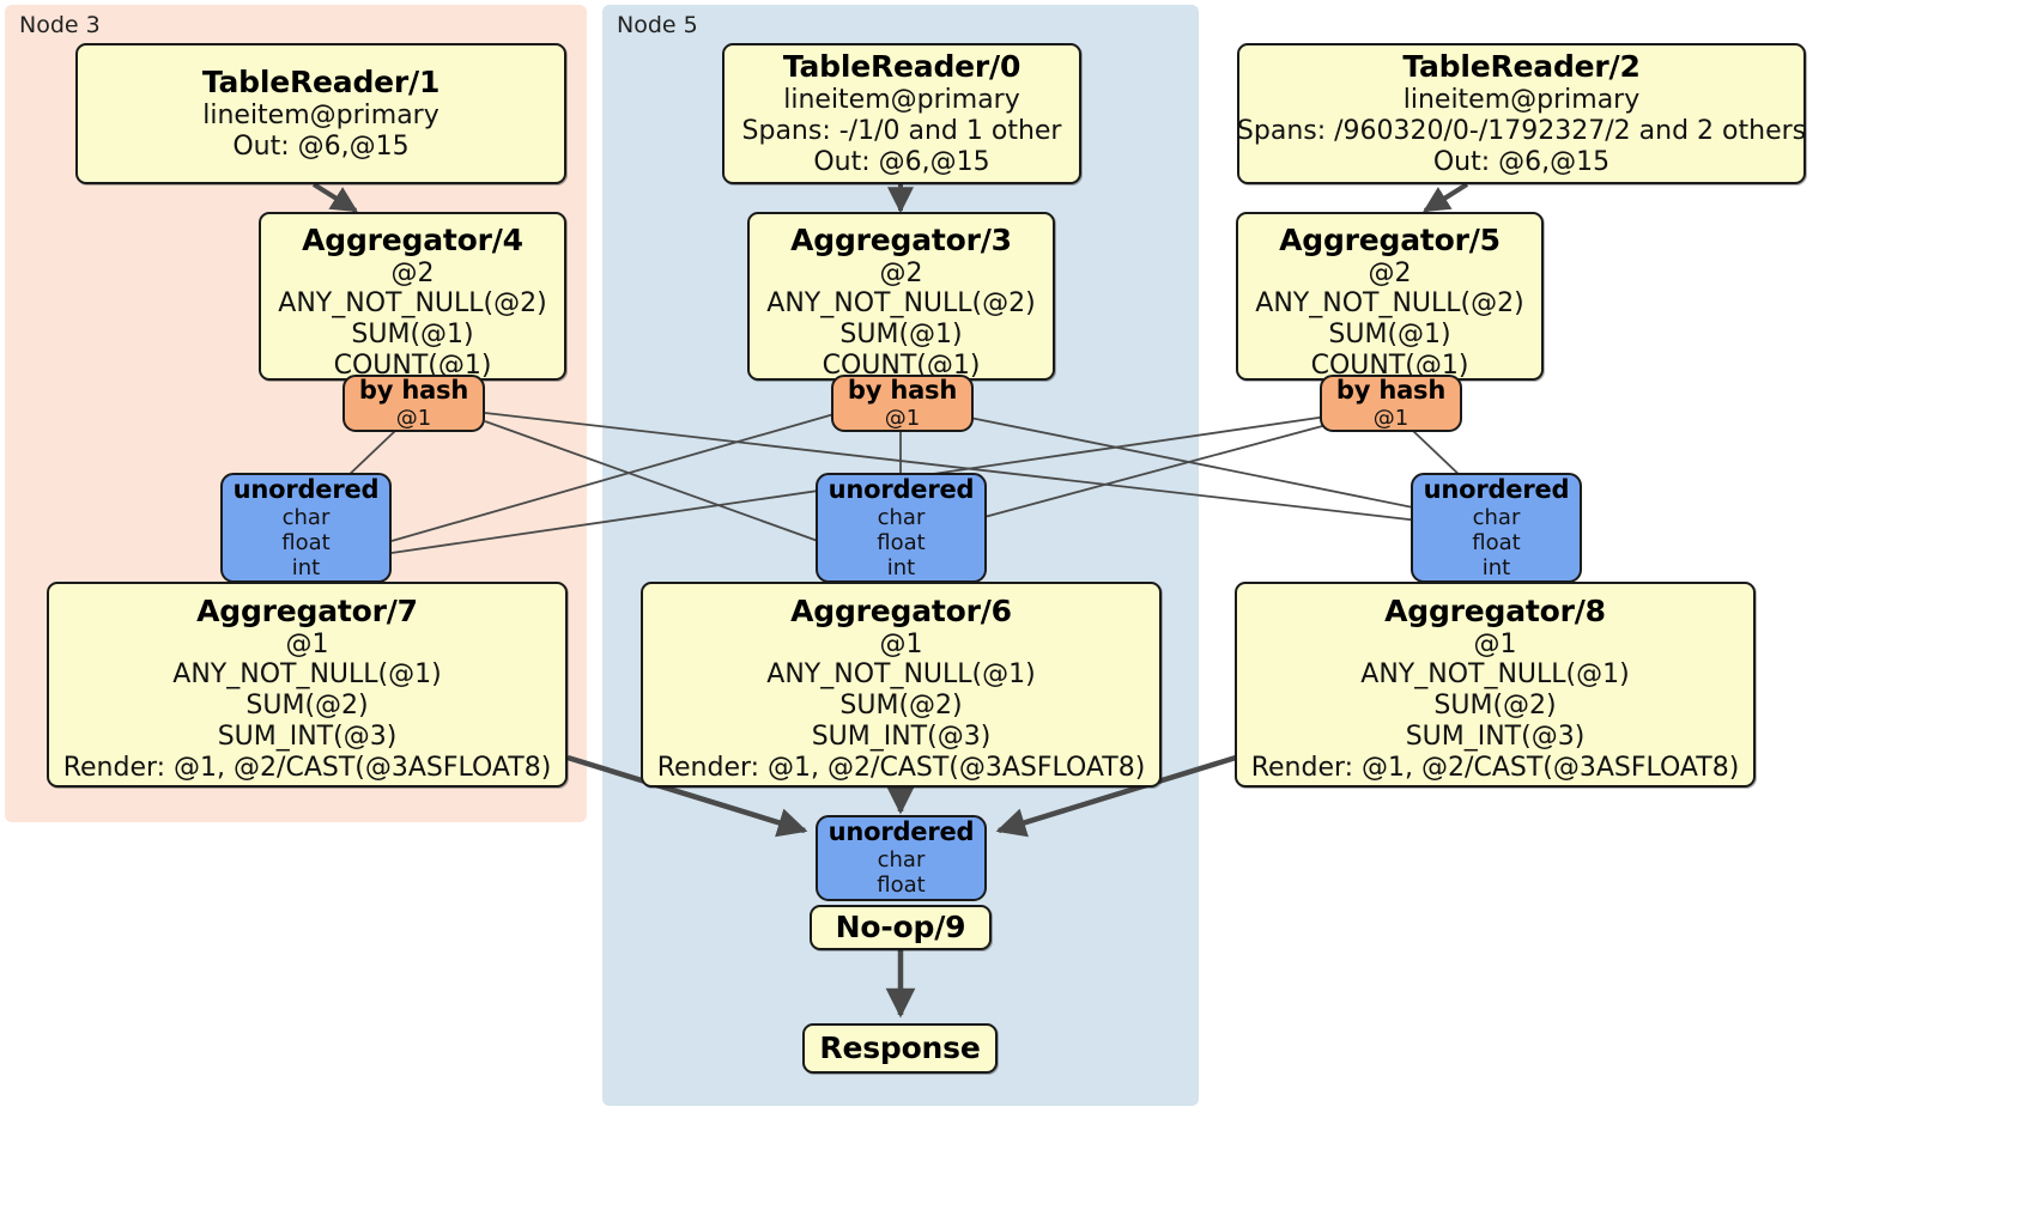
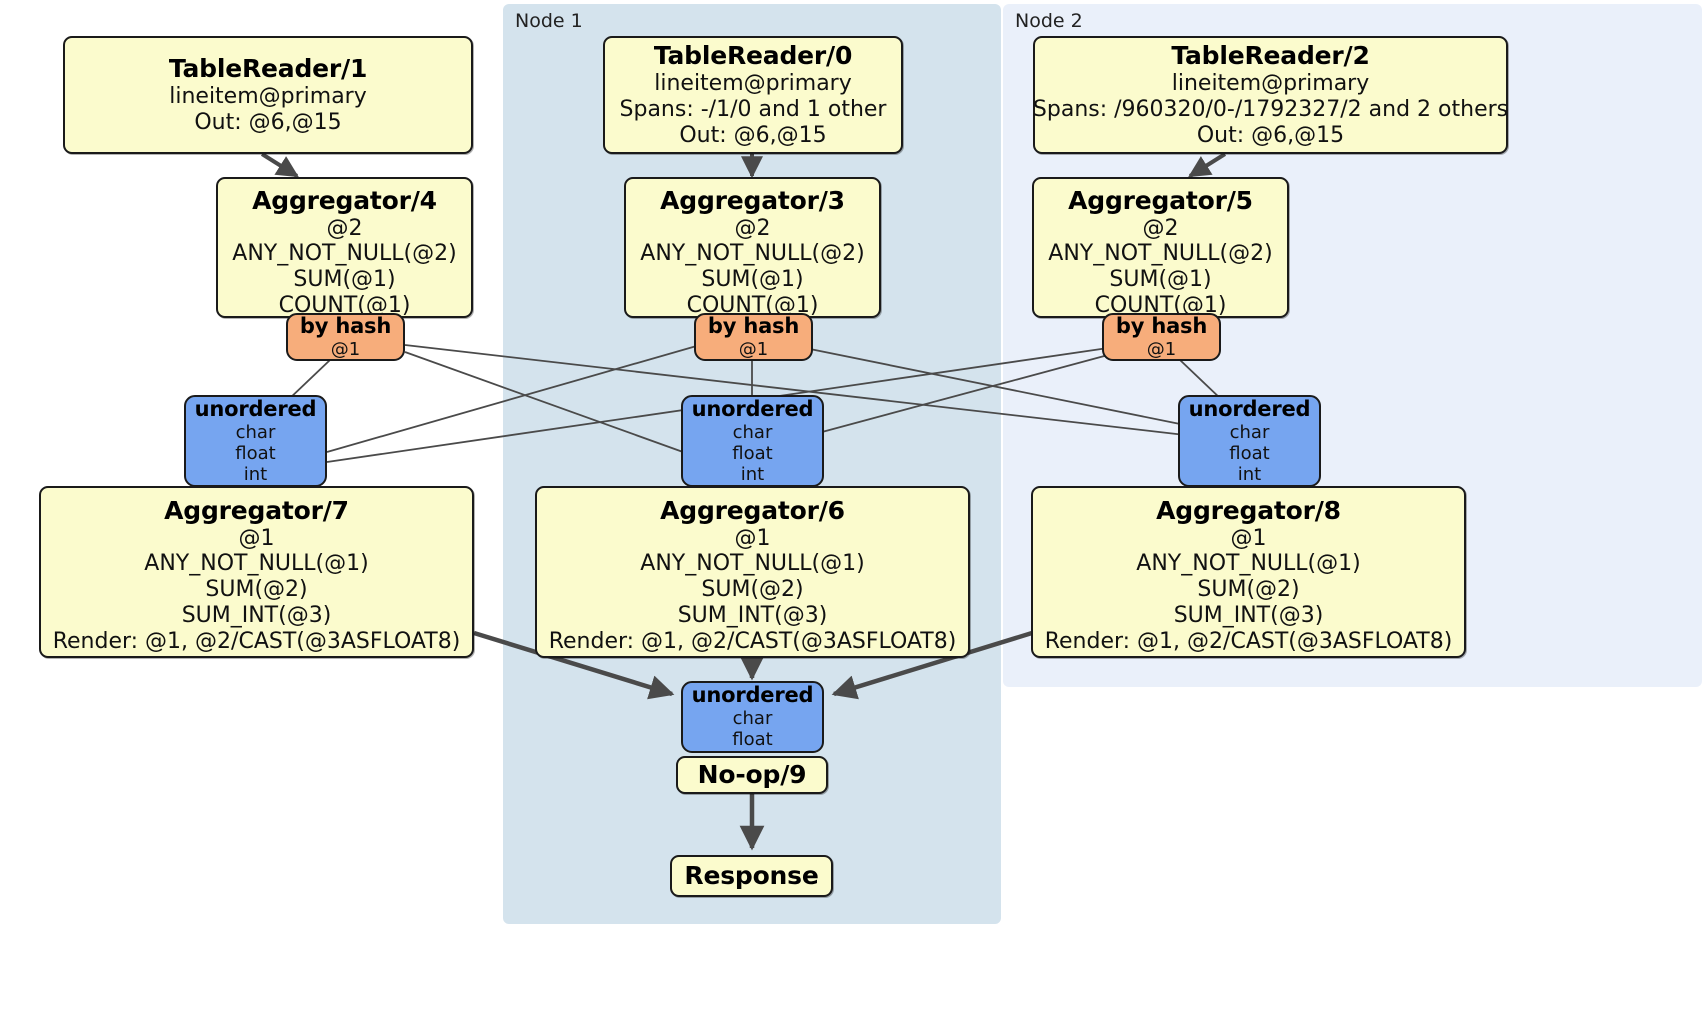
- Node 3
- Node 5
+ Node 1
+ Node 2
  TableReader/1
  lineitem@primary
  Out: @6,@15
  TableReader/0
  lineitem@primary
  Spans: -/1/0 and 1 other
  Out: @6,@15
  TableReader/2
  lineitem@primary
  Spans: /960320/0-/1792327/2 and 2 others
  Out: @6,@15
  Aggregator/4
  @2
  ANY_NOT_NULL(@2)
  SUM(@1)
  COUNT(@1)
  Aggregator/3
  @2
  ANY_NOT_NULL(@2)
  SUM(@1)
  COUNT(@1)
  Aggregator/5
  @2
  ANY_NOT_NULL(@2)
  SUM(@1)
  COUNT(@1)
  by hash
  @1
  by hash
  @1
  by hash
  @1
  unordered
  char
  float
  int
  unordered
  char
  float
  int
  unordered
  char
  float
  int
  Aggregator/7
  @1
  ANY_NOT_NULL(@1)
  SUM(@2)
  SUM_INT(@3)
  Render: @1, @2/CAST(@3ASFLOAT8)
  Aggregator/6
  @1
  ANY_NOT_NULL(@1)
  SUM(@2)
  SUM_INT(@3)
  Render: @1, @2/CAST(@3ASFLOAT8)
  Aggregator/8
  @1
  ANY_NOT_NULL(@1)
  SUM(@2)
  SUM_INT(@3)
  Render: @1, @2/CAST(@3ASFLOAT8)
  unordered
  char
  float
  No-op/9
  Response
